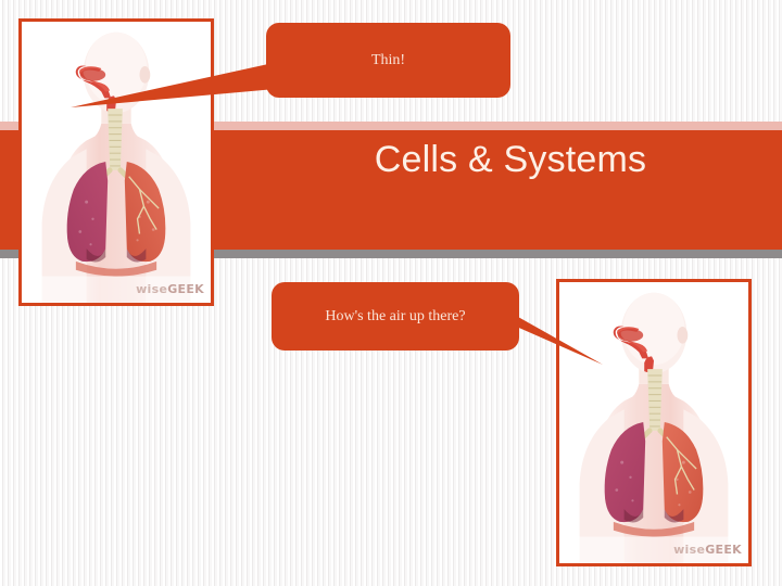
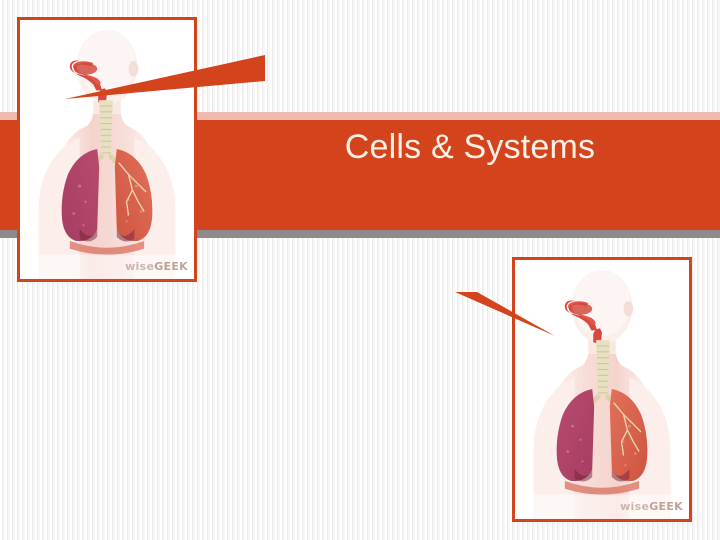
  Cells & Systems
  wiseGEEK
  wiseGEEK
- Thin!
- How's the air up there?
